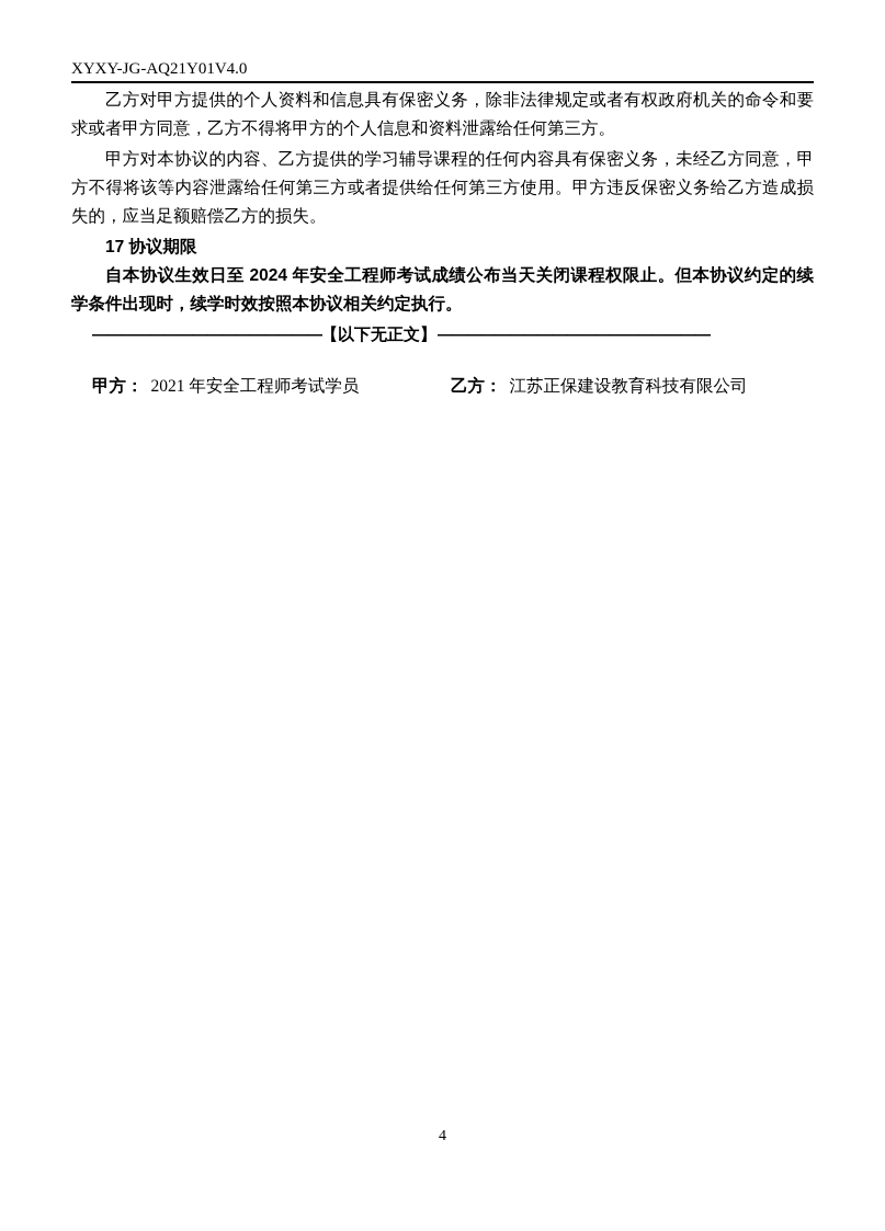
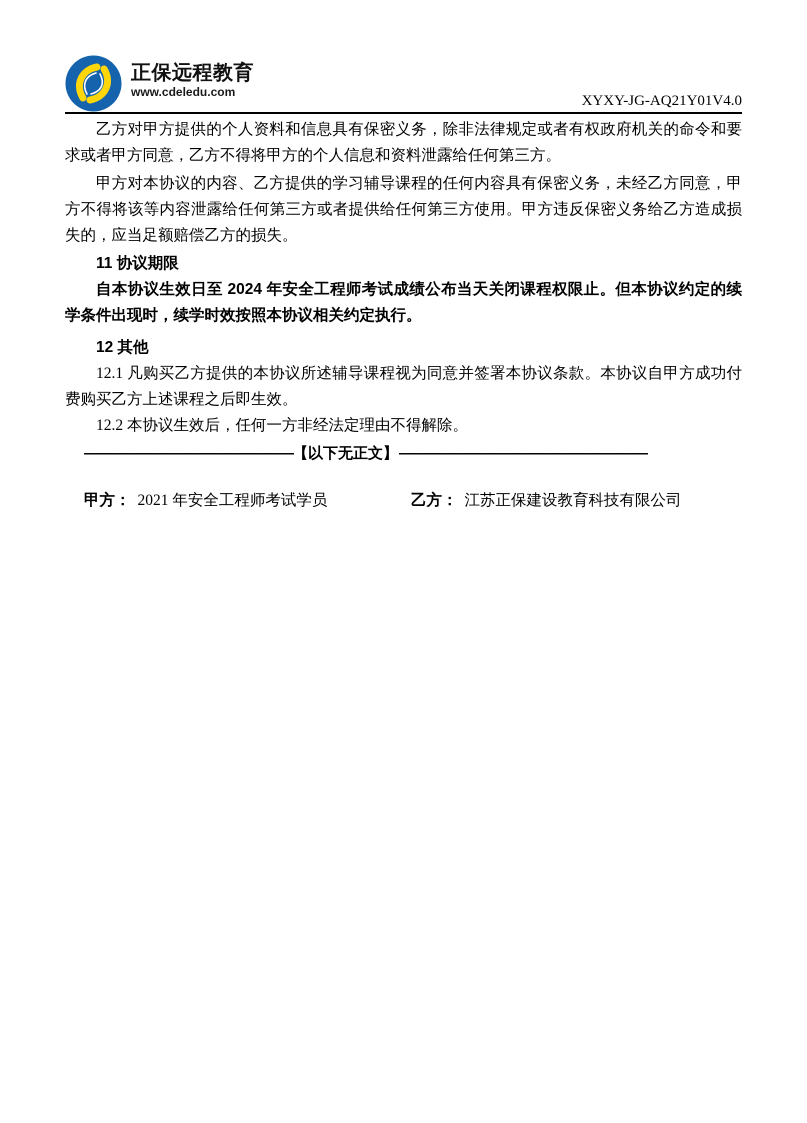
+ 正保远程教育
+ www.cdeledu.com
  XYXY-JG-AQ21Y01V4.0
  乙方对甲方提供的个人资料和信息具有保密义务，除非法律规定或者有权政府机关的命令和要求或者甲方同意，乙方不得将甲方的个人信息和资料泄露给任何第三方。
  甲方对本协议的内容、乙方提供的学习辅导课程的任何内容具有保密义务，未经乙方同意，甲方不得将该等内容泄露给任何第三方或者提供给任何第三方使用。甲方违反保密义务给乙方造成损失的，应当足额赔偿乙方的损失。
- 17 协议期限
+ 11 协议期限
  自本协议生效日至 2024 年安全工程师考试成绩公布当天关闭课程权限止。但本协议约定的续学条件出现时，续学时效按照本协议相关约定执行。
+ 12 其他
+ 12.1 凡购买乙方提供的本协议所述辅导课程视为同意并签署本协议条款。本协议自甲方成功付费购买乙方上述课程之后即生效。
+ 12.2 本协议生效后，任何一方非经法定理由不得解除。
  ————————————————
  【以下无正文】
  ———————————————————
  甲方： 2021 年安全工程师考试学员
  乙方： 江苏正保建设教育科技有限公司
- 4
